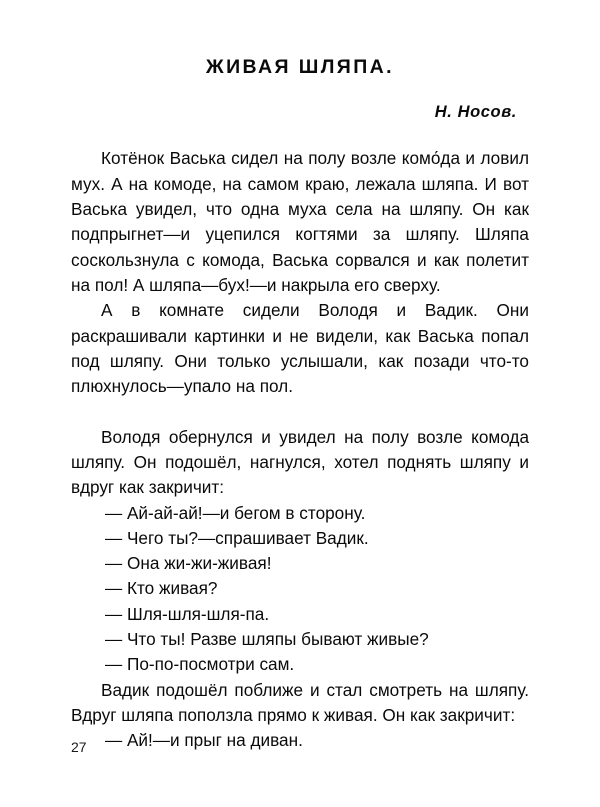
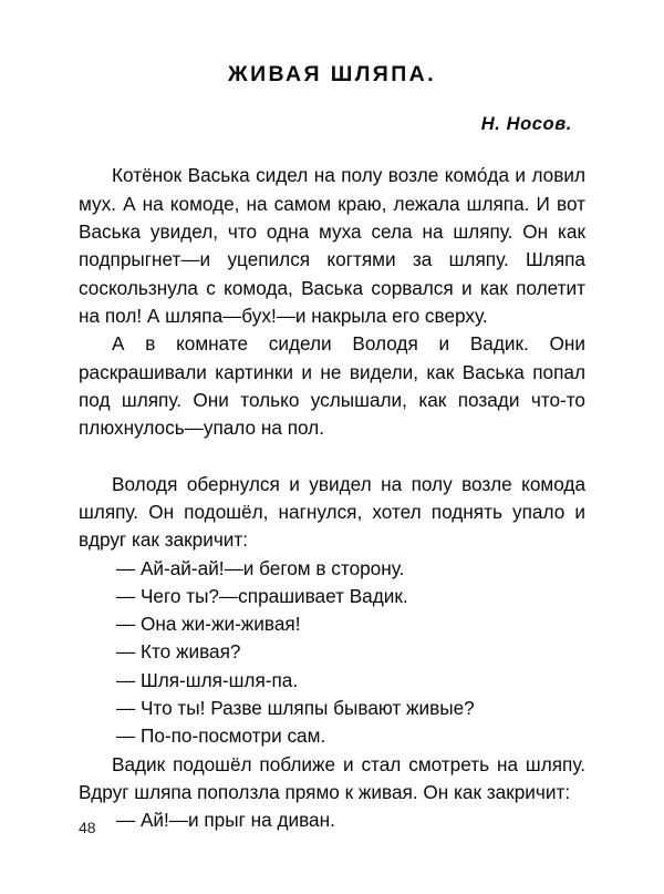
  ЖИВАЯ ШЛЯПА.
  Н. Носов.
  Котёнок Васька сидел на полу возле комо́да и ловил мух. А на комоде, на самом краю, лежала шляпа. И вот Васька увидел, что одна муха села на шляпу. Он как подпрыгнет—и уцепился когтями за шляпу. Шляпа соскользнула с комода, Васька сорвался и как полетит на пол! А шляпа—бух!—и накрыла его сверху.
  А в комнате сидели Володя и Вадик. Они раскрашивали картинки и не видели, как Васька попал под шляпу. Они только услышали, как позади что-то плюхнулось—упало на пол.
- Володя обернулся и увидел на полу возле комода шляпу. Он подошёл, нагнулся, хотел поднять шляпу и вдруг как закричит:
+ Володя обернулся и увидел на полу возле комода шляпу. Он подошёл, нагнулся, хотел поднять упало и вдруг как закричит:
  — Ай-ай-ай!—и бегом в сторону.
  — Чего ты?—спрашивает Вадик.
  — Она жи-жи-живая!
  — Кто живая?
  — Шля-шля-шля-па.
  — Что ты! Разве шляпы бывают живые?
  — По-по-посмотри сам.
  Вадик подошёл поближе и стал смотреть на шляпу. Вдруг шляпа поползла прямо к живая. Он как закричит:
  — Ай!—и прыг на диван.
- 27
+ 48
